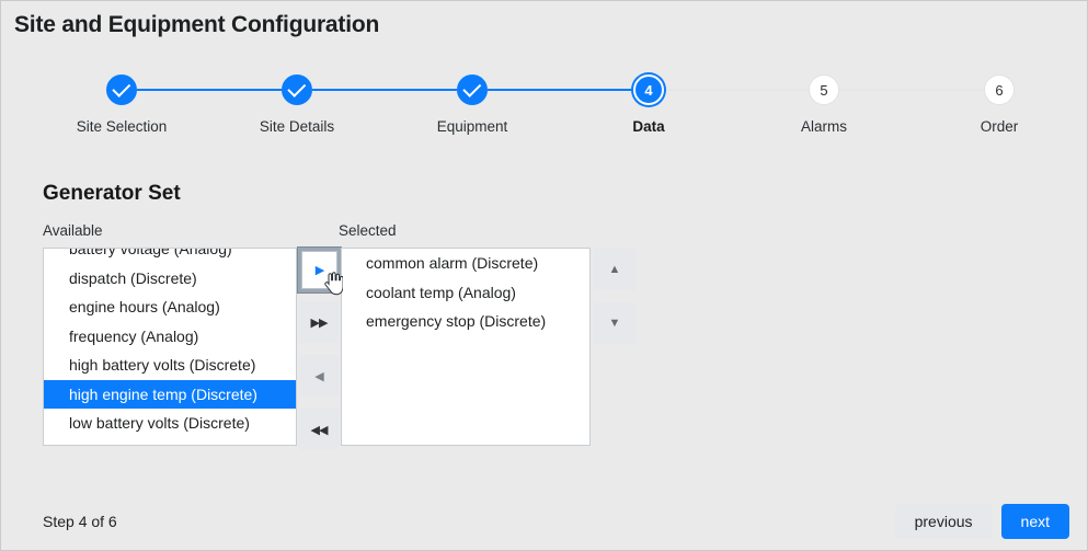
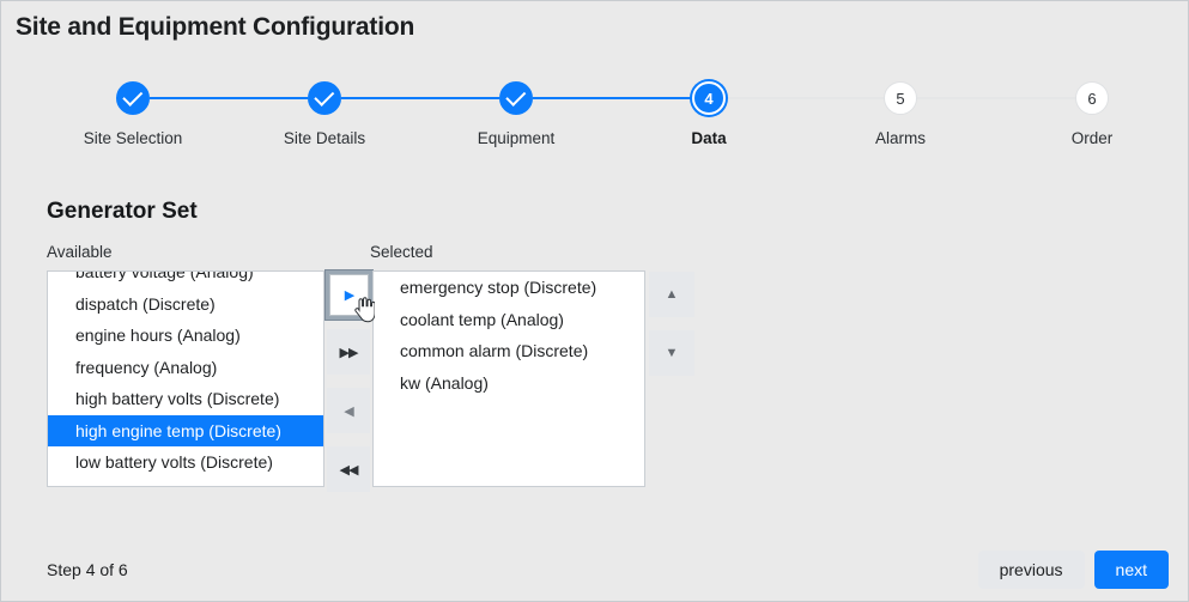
  Site and Equipment Configuration
  Site Selection
  Site Details
  Equipment
  4
  Data
  5
  Alarms
  6
  Order
  Generator Set
  Available
  Selected
  battery voltage (Analog)
  dispatch (Discrete)
  engine hours (Analog)
  frequency (Analog)
  high battery volts (Discrete)
  high engine temp (Discrete)
  low battery volts (Discrete)
  ▶
  ▶▶
  ◀
  ◀◀
- common alarm (Discrete)
+ emergency stop (Discrete)
  coolant temp (Analog)
- emergency stop (Discrete)
+ common alarm (Discrete)
+ kw (Analog)
  ▲
  ▼
  Step 4 of 6
  previous
  next
